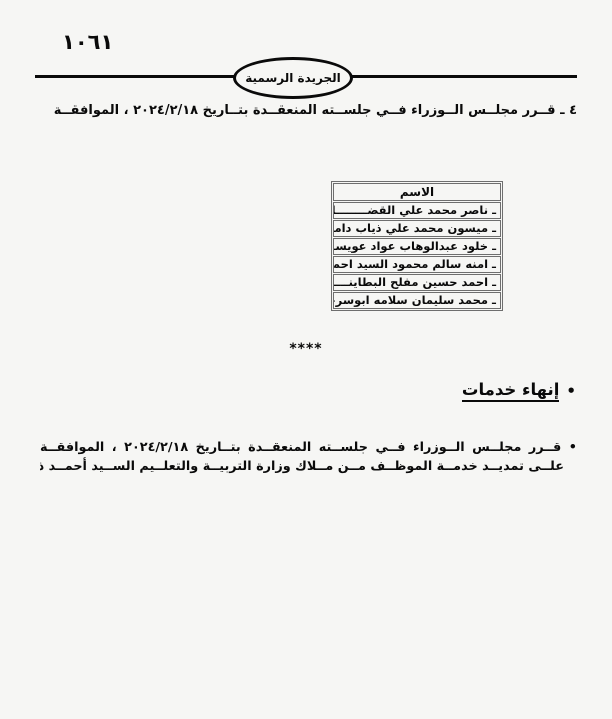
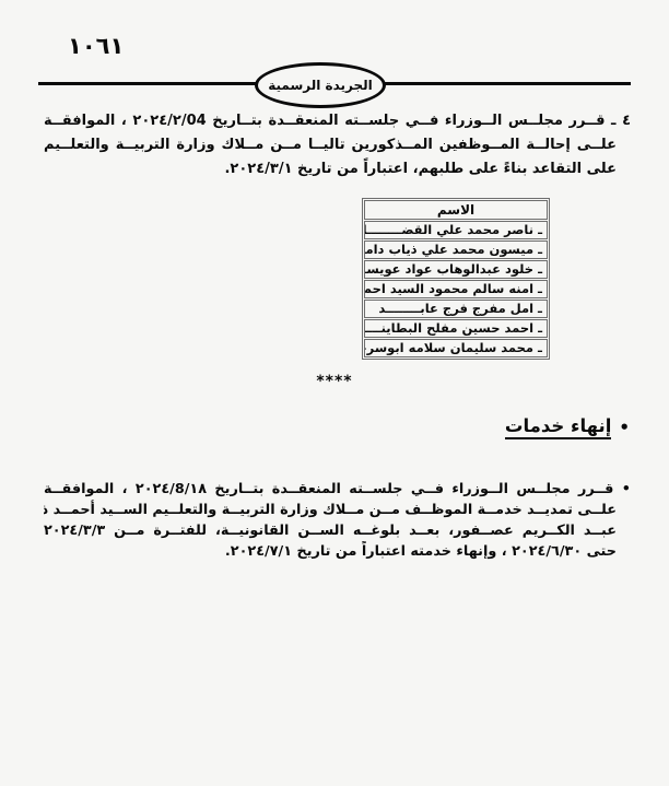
  ١٠٦١
  الجريدة الرسمية
- ٤ ـ قــرر مجلــس الــوزراء فــي جلســته المنعقــدة بتــاريخ ٢٠٢٤/٢/١٨ ، الموافقــة
+ ٤ ـ قــرر مجلــس الــوزراء فــي جلســته المنعقــدة بتــاريخ ٢٠٢٤/٢/04 ، الموافقــة
+ علــى إحالــة المــوظفين المــذكورين تاليــا مــن مــلاك وزارة التربيــة والتعلــيم
+ على التقاعد بناءً على طلبهم، اعتباراً من تاريخ ٢٠٢٤/٣/١.
  الاسم
  ـ ناصر محمد علي القضــــــــا
  ـ ميسون محمد علي ذياب دامـ
  ـ خلود عبدالوهاب عواد عويسـ
  ـ امنه سالم محمود السيد احم
+ ـ امل مفرج فرج عابــــــــد
  ـ احمد حسين مفلح البطاينــــ
  ـ محمد سليمان سلامه ابوسر
  ****
  •
  إنهاء خدمات
- • قــرر مجلــس الــوزراء فــي جلســته المنعقــدة بتــاريخ ٢٠٢٤/٢/١٨ ، الموافقــة
+ • قــرر مجلــس الــوزراء فــي جلســته المنعقــدة بتــاريخ ٢٠٢٤/8/١٨ ، الموافقــة
  علــى تمديــد خدمــة الموظــف مــن مــلاك وزارة التربيــة والتعلــيم الســيد أحمــد ذ
+ عبــد الكــريم عصــفور، بعــد بلوغــه الســن القانونيــة، للفتــرة مــن ٢٠٢٤/٣/٣
+ حتى ٢٠٢٤/٦/٣٠ ، وإنهاء خدمته اعتباراً من تاريخ ٢٠٢٤/٧/١.
